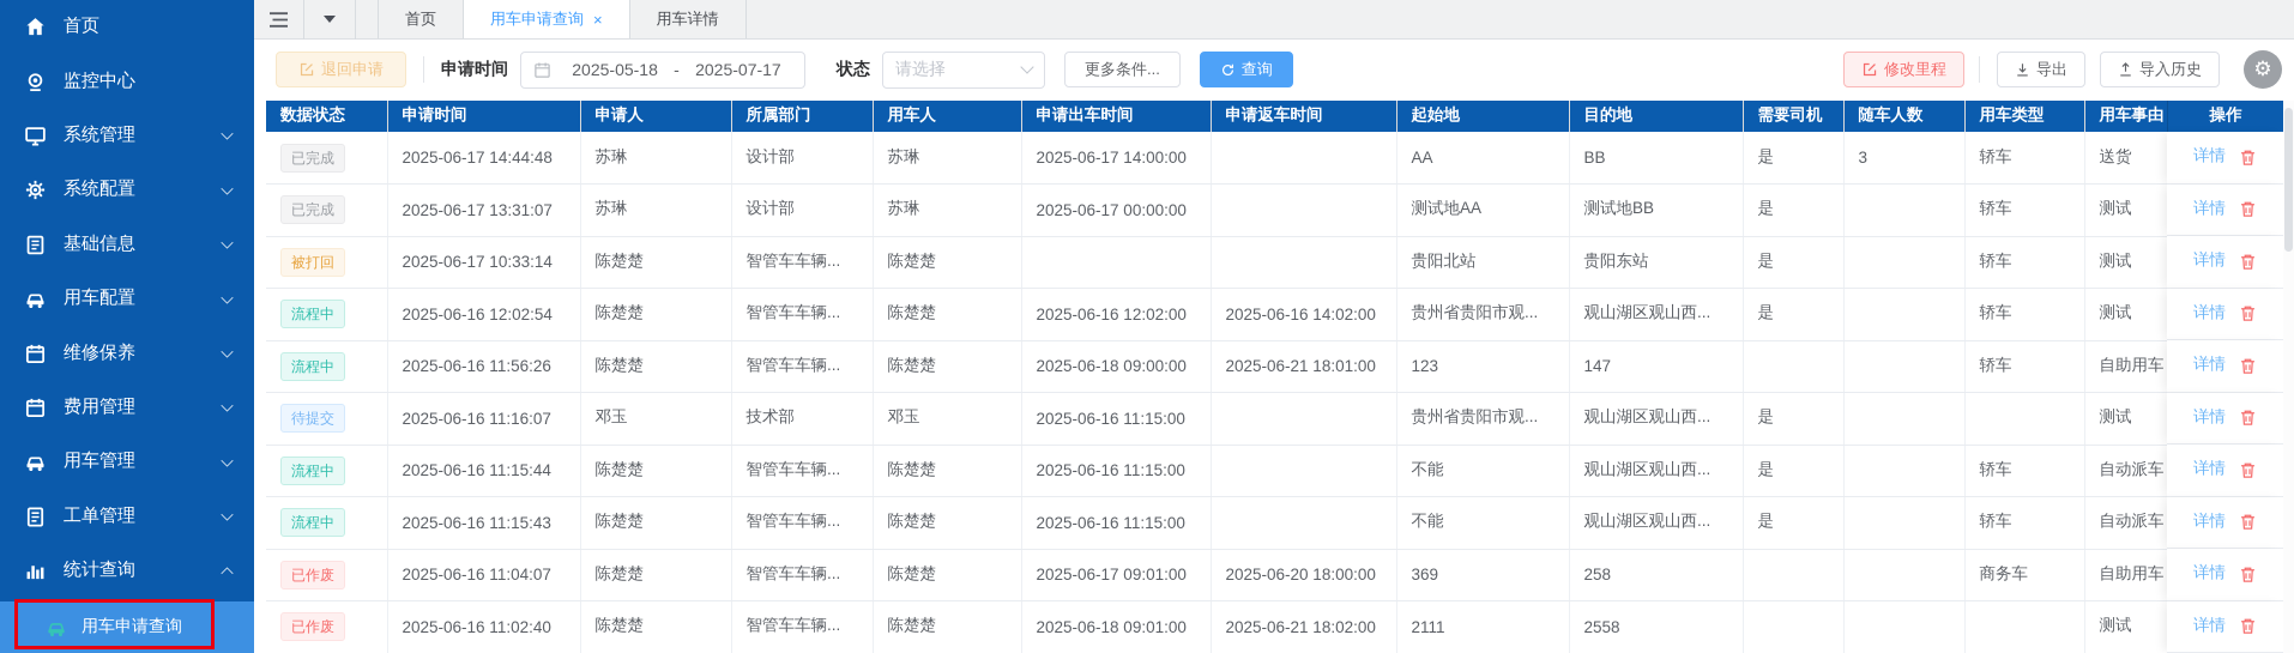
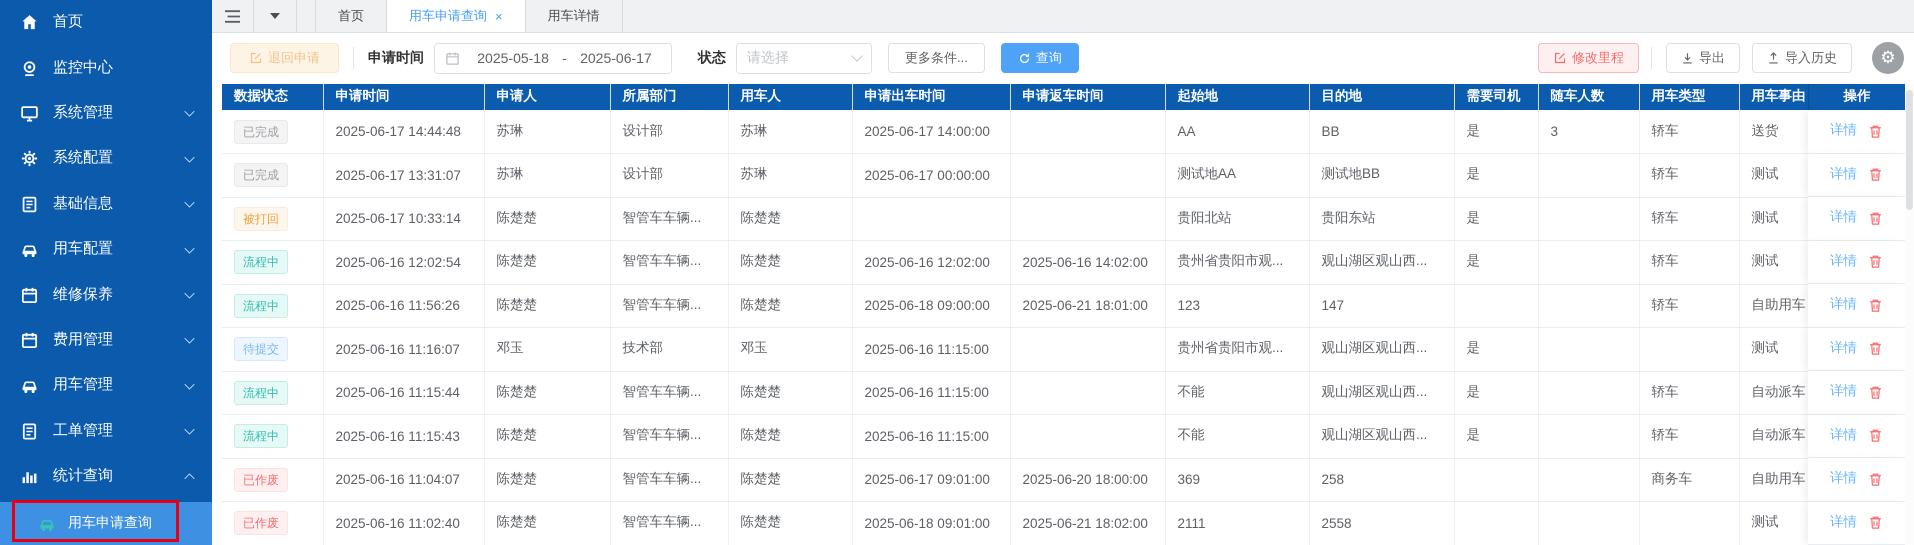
  首页
  监控中心
  系统管理
  系统配置
  基础信息
  用车配置
  维修保养
  费用管理
  用车管理
  工单管理
  统计查询
  用车申请查询
  首页
  用车申请查询
  ×
  用车详情
  退回申请
  申请时间
  2025-05-18
  -
- 2025-07-17
+ 2025-06-17
  状态
  请选择
  更多条件...
  查询
  修改里程
  导出
  导入历史
  ⚙
  数据状态	申请时间	申请人	所属部门	用车人	申请出车时间	申请返车时间	起始地	目的地	需要司机	随车人数	用车类型	用车事由
  已完成	2025-06-17 14:44:48	苏琳	设计部	苏琳	2025-06-17 14:00:00		AA	BB	是	3	轿车	送货
  已完成	2025-06-17 13:31:07	苏琳	设计部	苏琳	2025-06-17 00:00:00		测试地AA	测试地BB	是		轿车	测试
  被打回	2025-06-17 10:33:14	陈楚楚	智管车车辆...	陈楚楚			贵阳北站	贵阳东站	是		轿车	测试
  流程中	2025-06-16 12:02:54	陈楚楚	智管车车辆...	陈楚楚	2025-06-16 12:02:00	2025-06-16 14:02:00	贵州省贵阳市观...	观山湖区观山西...	是		轿车	测试
  流程中	2025-06-16 11:56:26	陈楚楚	智管车车辆...	陈楚楚	2025-06-18 09:00:00	2025-06-21 18:01:00	123	147			轿车	自助用车
  待提交	2025-06-16 11:16:07	邓玉	技术部	邓玉	2025-06-16 11:15:00		贵州省贵阳市观...	观山湖区观山西...	是			测试
  流程中	2025-06-16 11:15:44	陈楚楚	智管车车辆...	陈楚楚	2025-06-16 11:15:00		不能	观山湖区观山西...	是		轿车	自动派车
  流程中	2025-06-16 11:15:43	陈楚楚	智管车车辆...	陈楚楚	2025-06-16 11:15:00		不能	观山湖区观山西...	是		轿车	自动派车
  已作废	2025-06-16 11:04:07	陈楚楚	智管车车辆...	陈楚楚	2025-06-17 09:01:00	2025-06-20 18:00:00	369	258			商务车	自助用车
  已作废	2025-06-16 11:02:40	陈楚楚	智管车车辆...	陈楚楚	2025-06-18 09:01:00	2025-06-21 18:02:00	2111	2558				测试
  操作
  详情
  详情
  详情
  详情
  详情
  详情
  详情
  详情
  详情
  详情
